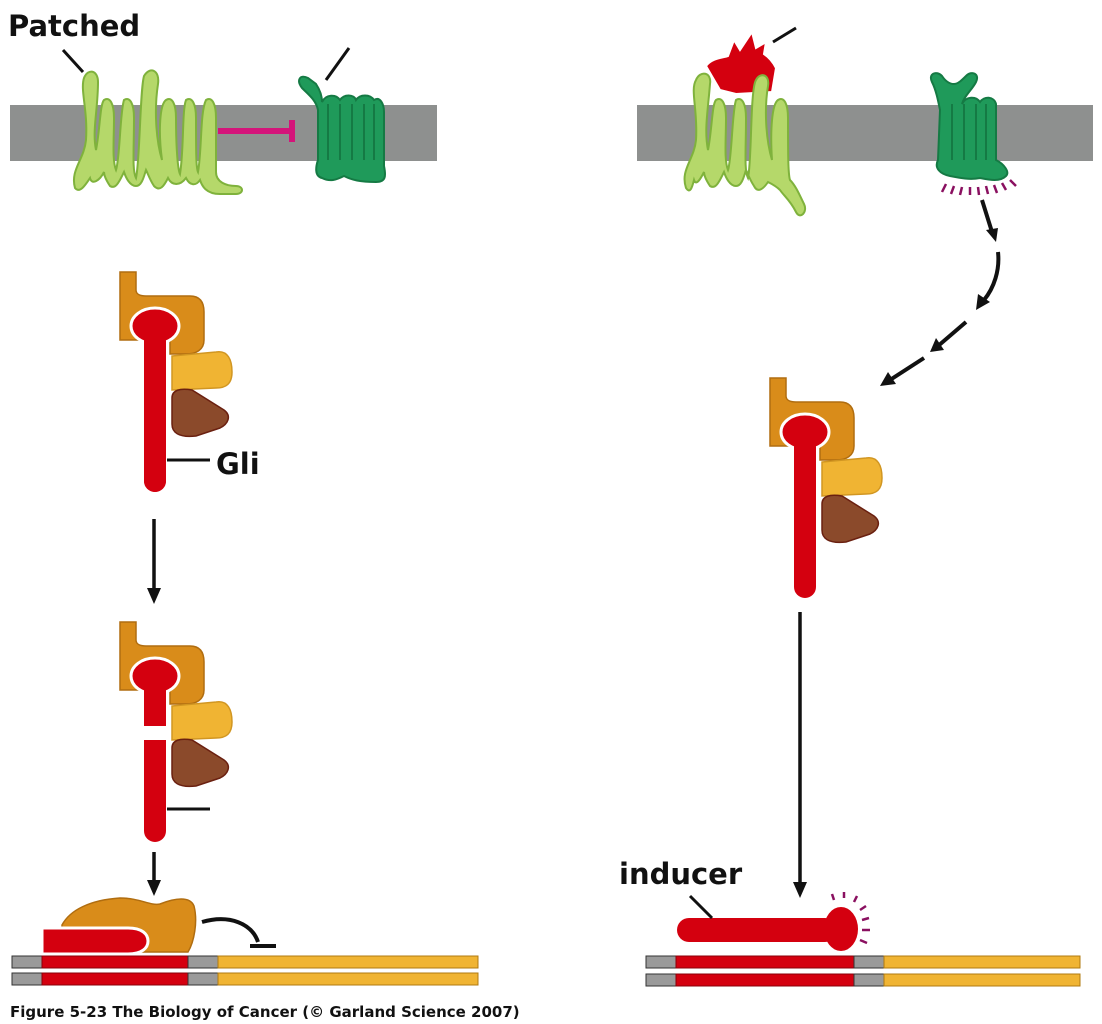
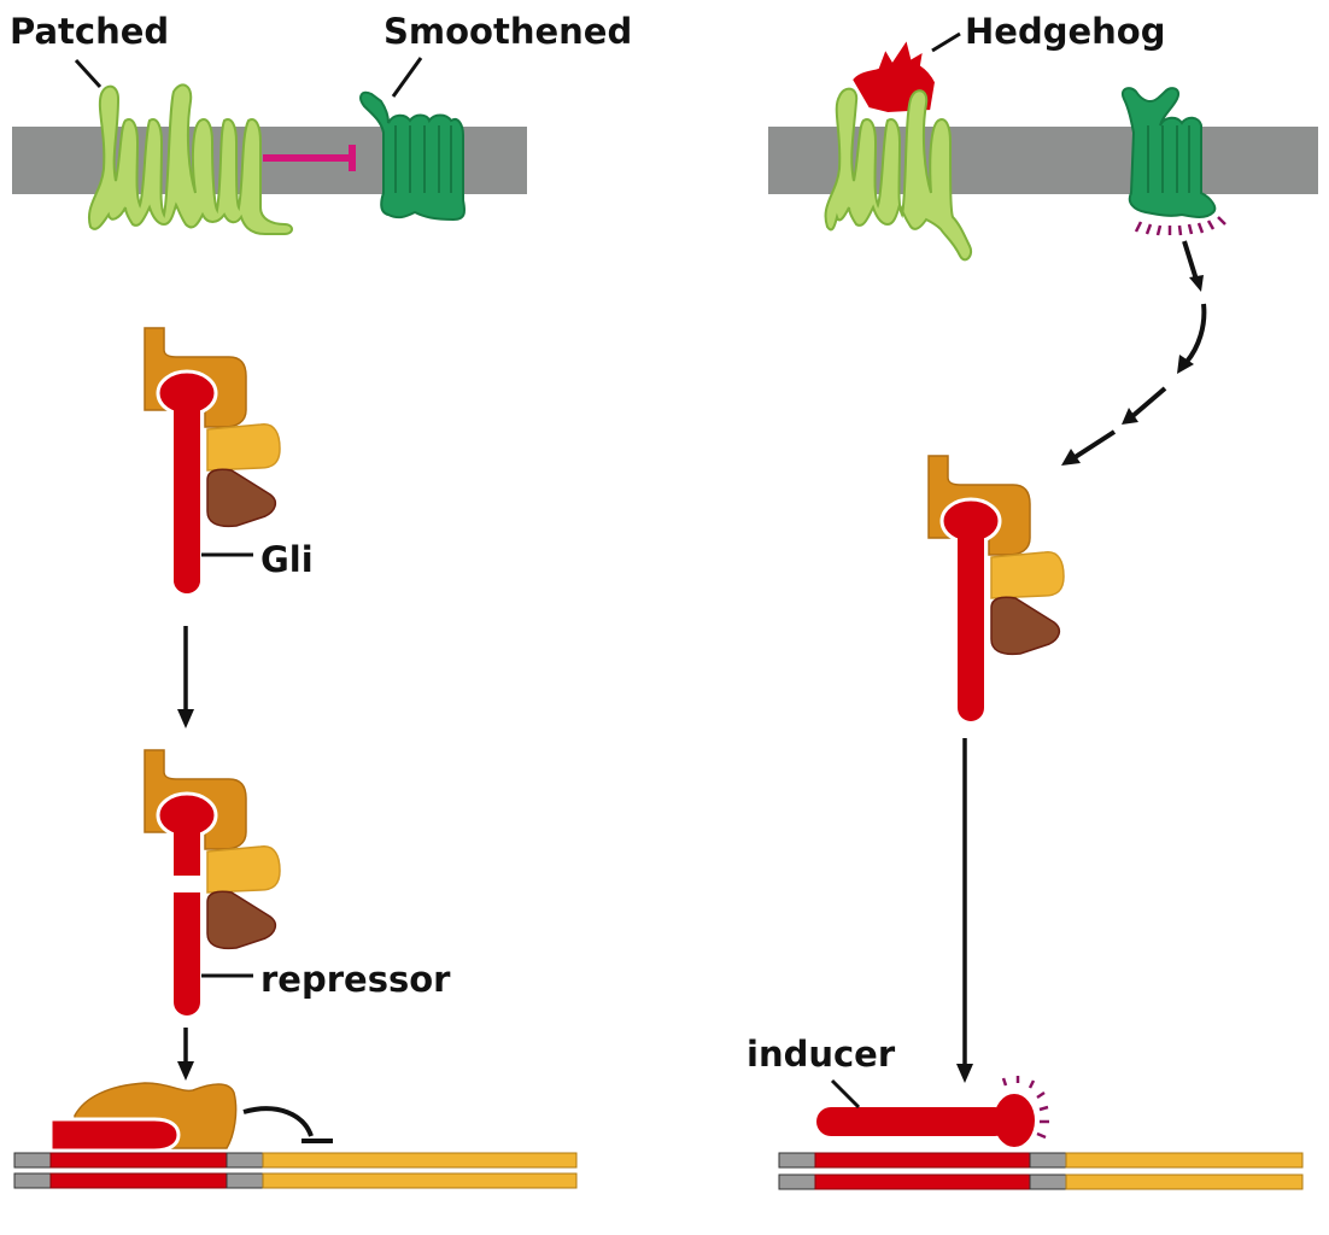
  Patched
+ Smoothened
  Gli
+ repressor
+ Hedgehog
  inducer
- Figure 5-23 The Biology of Cancer (© Garland Science 2007)
